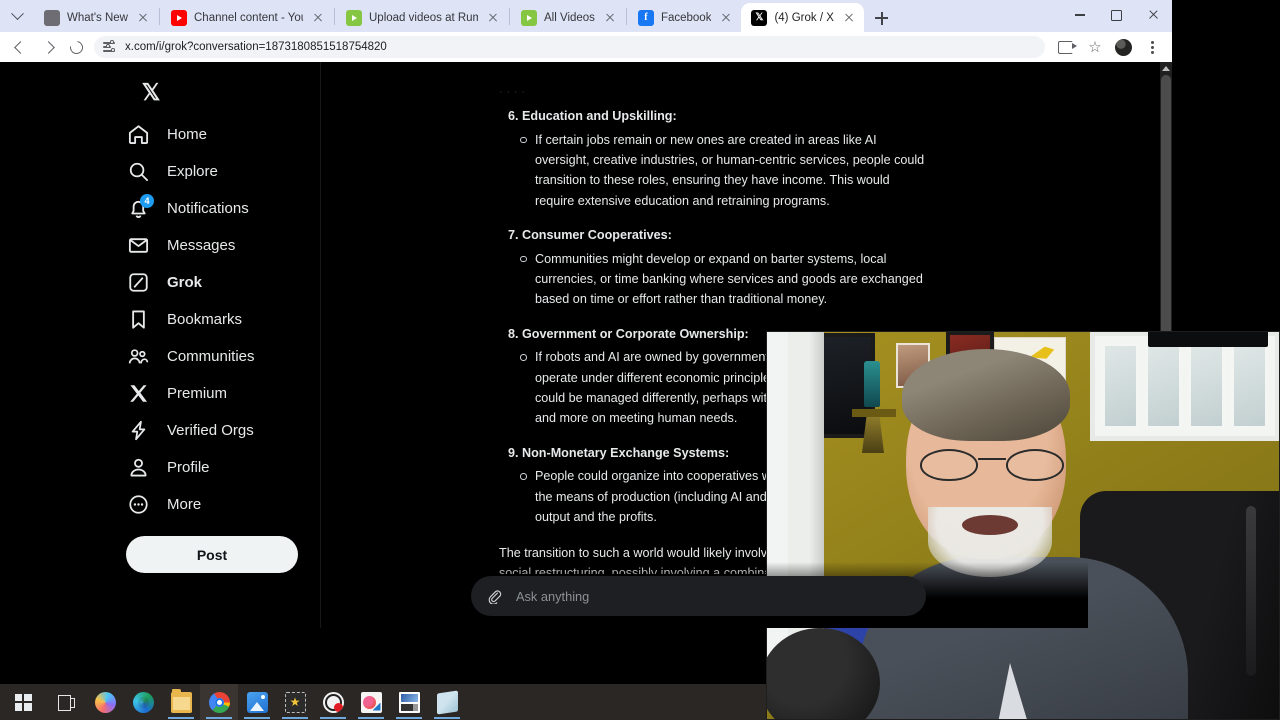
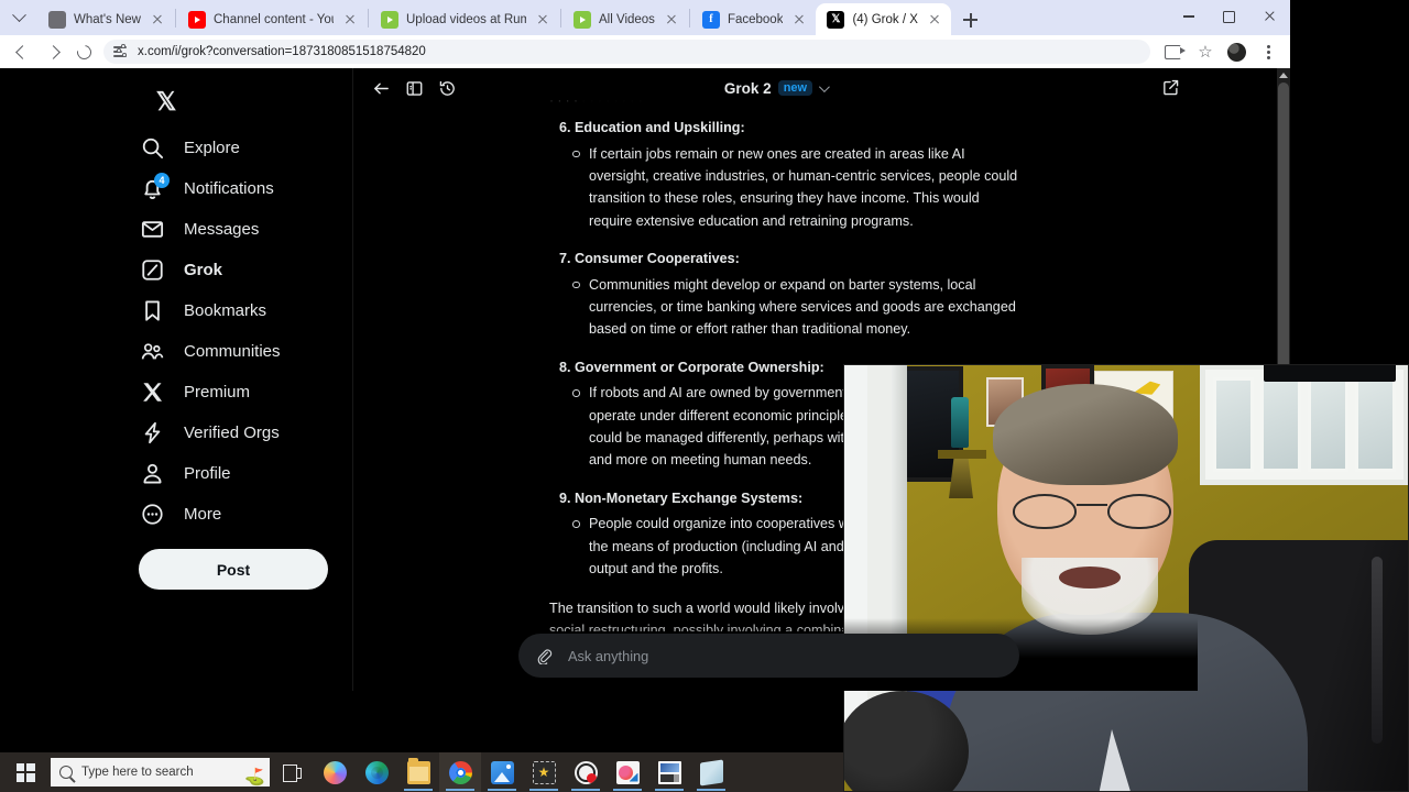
  What's New
  Channel content - Yo
  Upload videos at Rum
  All Videos
  f
  Facebook
  𝕏
  (4) Grok / X
  x.com/i/grok?conversation=1873180851518754820
  ☆
  𝕏
- Home
  Explore
  4
  Notifications
  Messages
  Grok
  Bookmarks
  Communities
  Premium
  Verified Orgs
  Profile
  More
  Post
  6. Education and Upskilling:
  If certain jobs remain or new ones are created in areas like AI oversight, creative industries, or human-centric services, people could transition to these roles, ensuring they have income. This would require extensive education and retraining programs.
  7. Consumer Cooperatives:
  Communities might develop or expand on barter systems, local currencies, or time banking where services and goods are exchanged based on time or effort rather than traditional money.
  8. Government or Corporate Ownership:
  9. Non-Monetary Exchange Systems:
  Ask anything
+ Grok 2
+ new
+ Type here to search
+ ⛳
  ★
